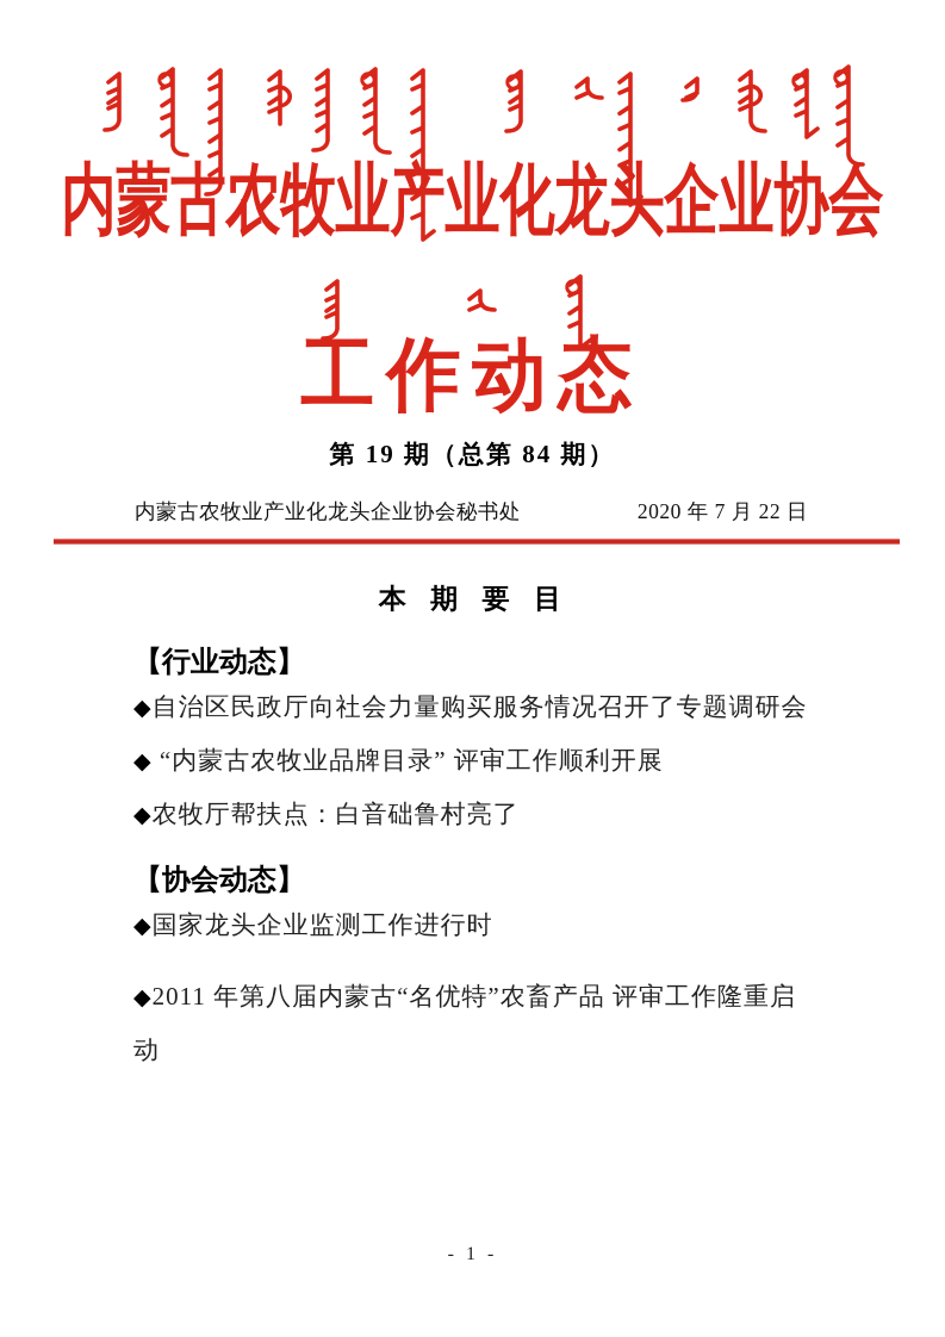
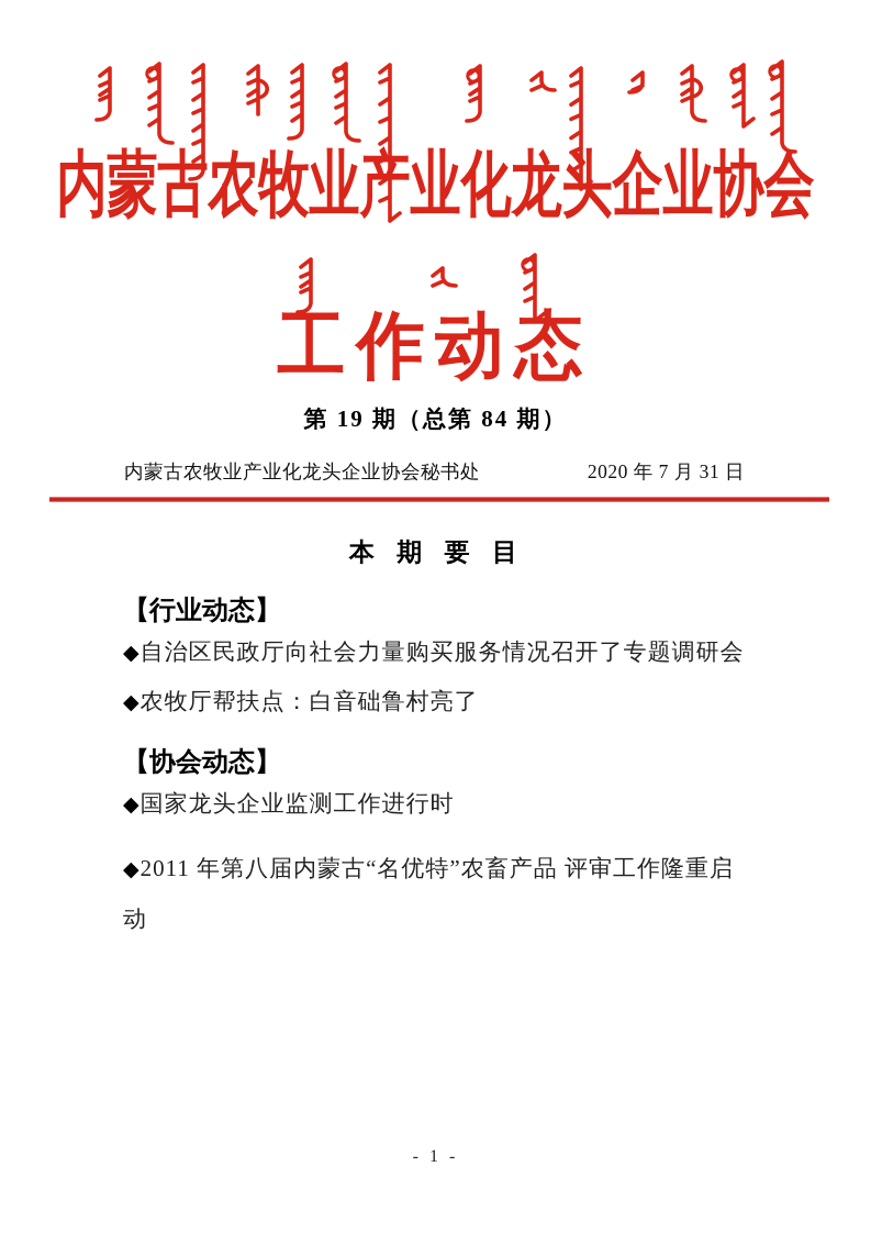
  内蒙古农牧业产业化龙头企业协会
  工作动态
  第 19 期（总第 84 期）
  内蒙古农牧业产业化龙头企业协会秘书处
- 2020 年 7 月 22 日
+ 2020 年 7 月 31 日
  本 期 要 目
  【行业动态】
  ◆自治区民政厅向社会力量购买服务情况召开了专题调研会
- ◆ “内蒙古农牧业品牌目录” 评审工作顺利开展
  ◆农牧厅帮扶点：白音础鲁村亮了
  【协会动态】
  ◆国家龙头企业监测工作进行时
  ◆2011 年第八届内蒙古“名优特”农畜产品 评审工作隆重启动
  - 1 -
